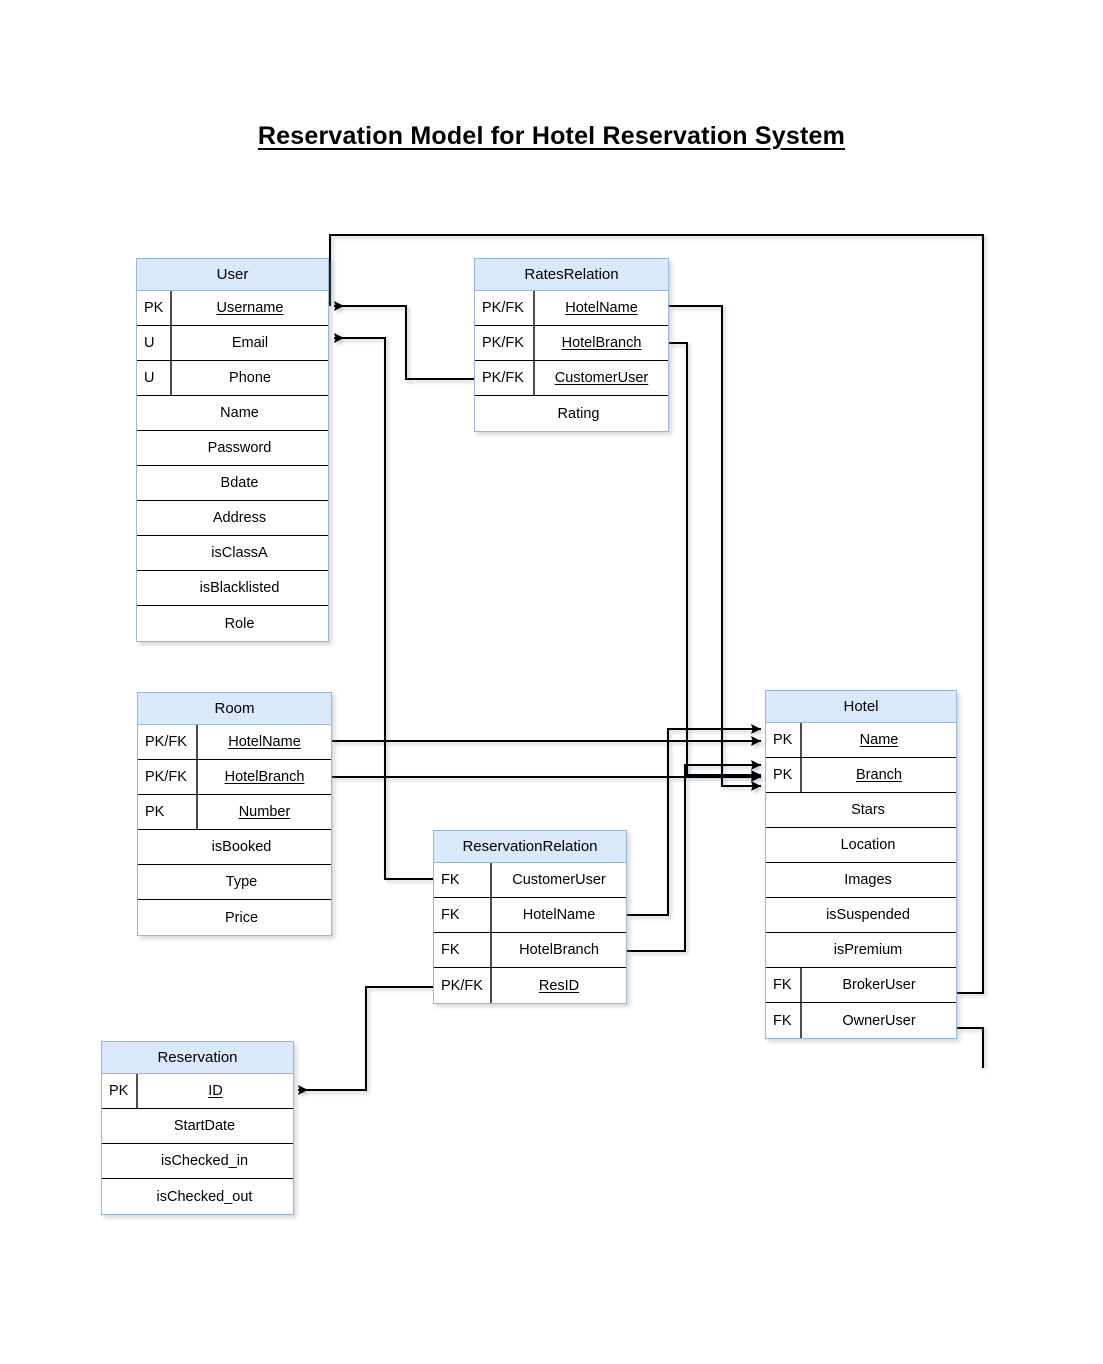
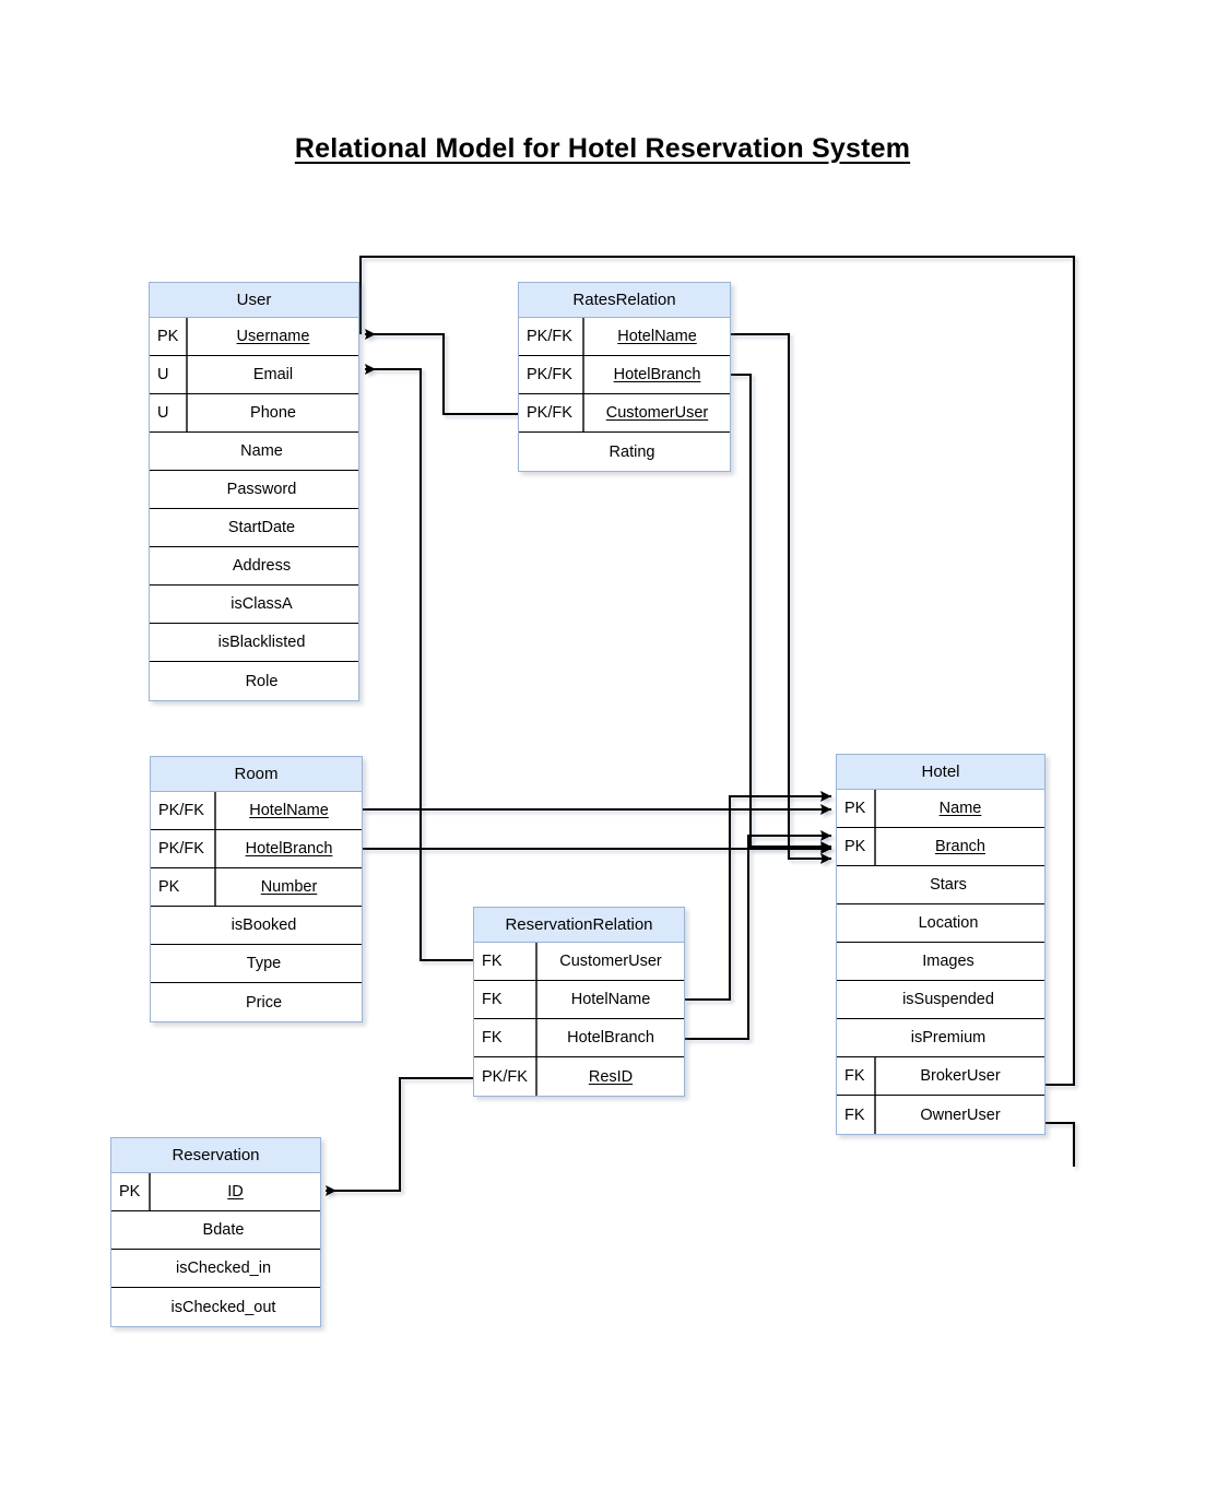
- Reservation Model for Hotel Reservation System
+ Relational Model for Hotel Reservation System
  User
  PK
  Username
  U
  Email
  U
  Phone
  Name
  Password
- Bdate
+ StartDate
  Address
  isClassA
  isBlacklisted
  Role
  RatesRelation
  PK/FK
  HotelName
  PK/FK
  HotelBranch
  PK/FK
  CustomerUser
  Rating
  Room
  PK/FK
  HotelName
  PK/FK
  HotelBranch
  PK
  Number
  isBooked
  Type
  Price
  Hotel
  PK
  Name
  PK
  Branch
  Stars
  Location
  Images
  isSuspended
  isPremium
  FK
  BrokerUser
  FK
  OwnerUser
  ReservationRelation
  FK
  CustomerUser
  FK
  HotelName
  FK
  HotelBranch
  PK/FK
  ResID
  Reservation
  PK
  ID
- StartDate
+ Bdate
  isChecked_in
  isChecked_out
